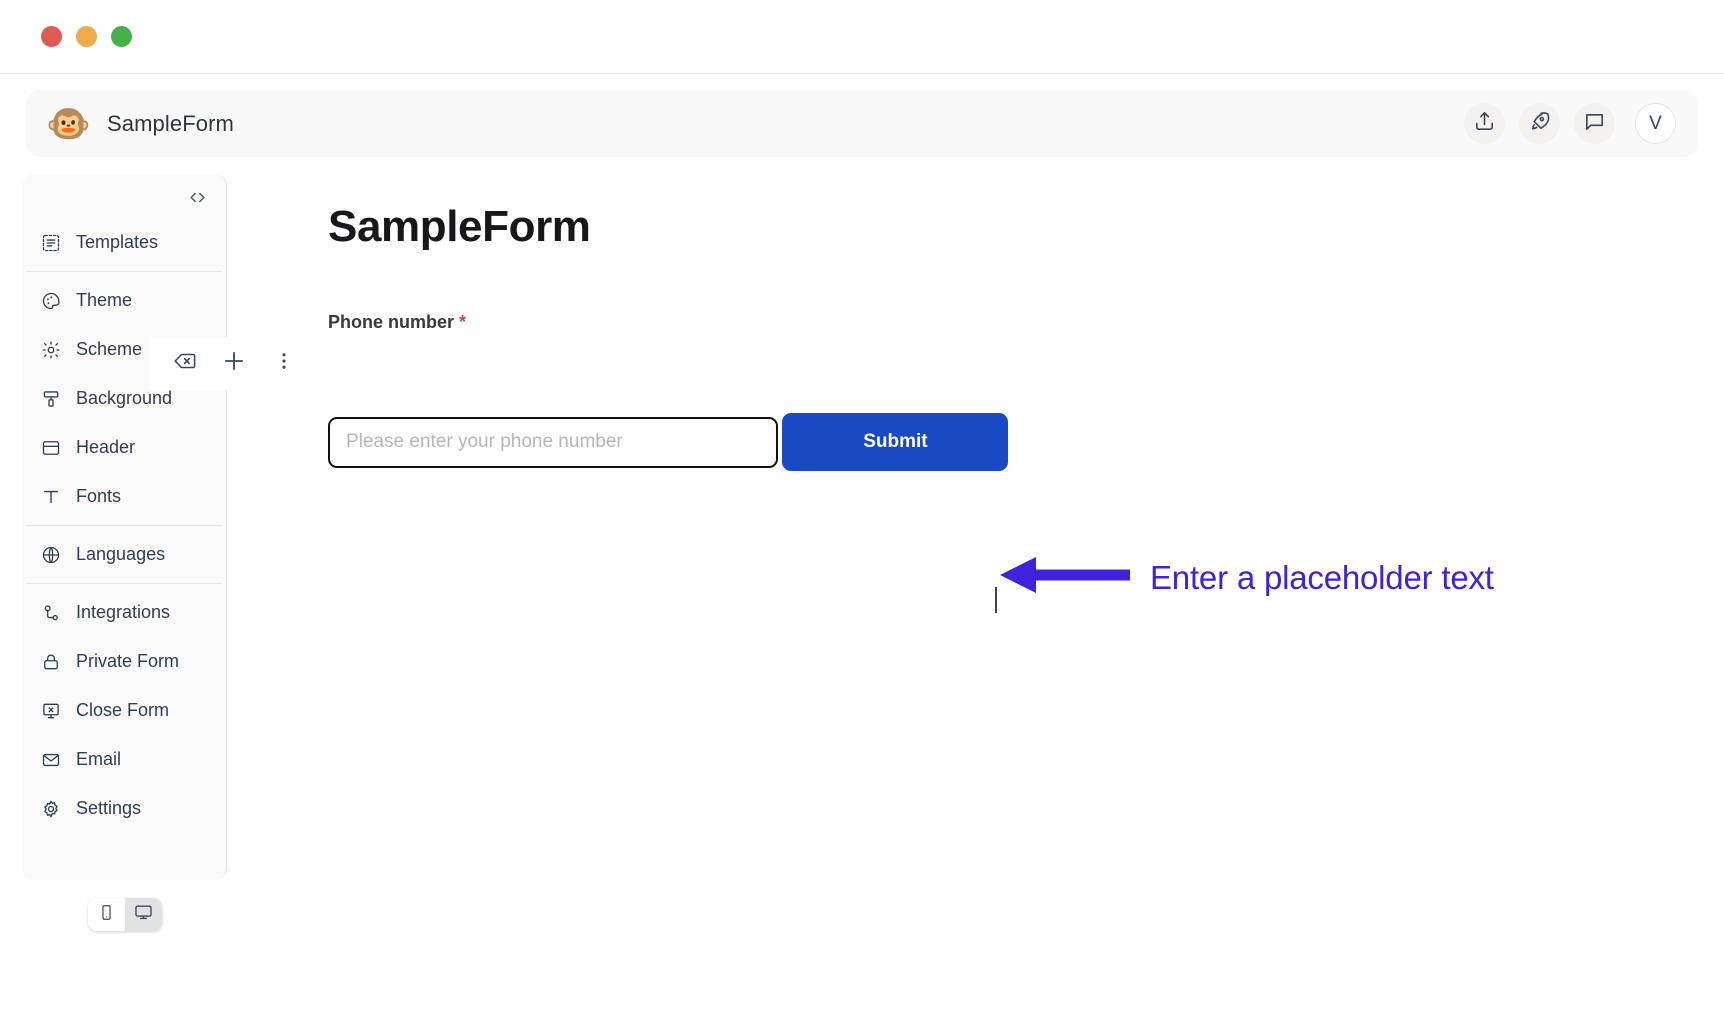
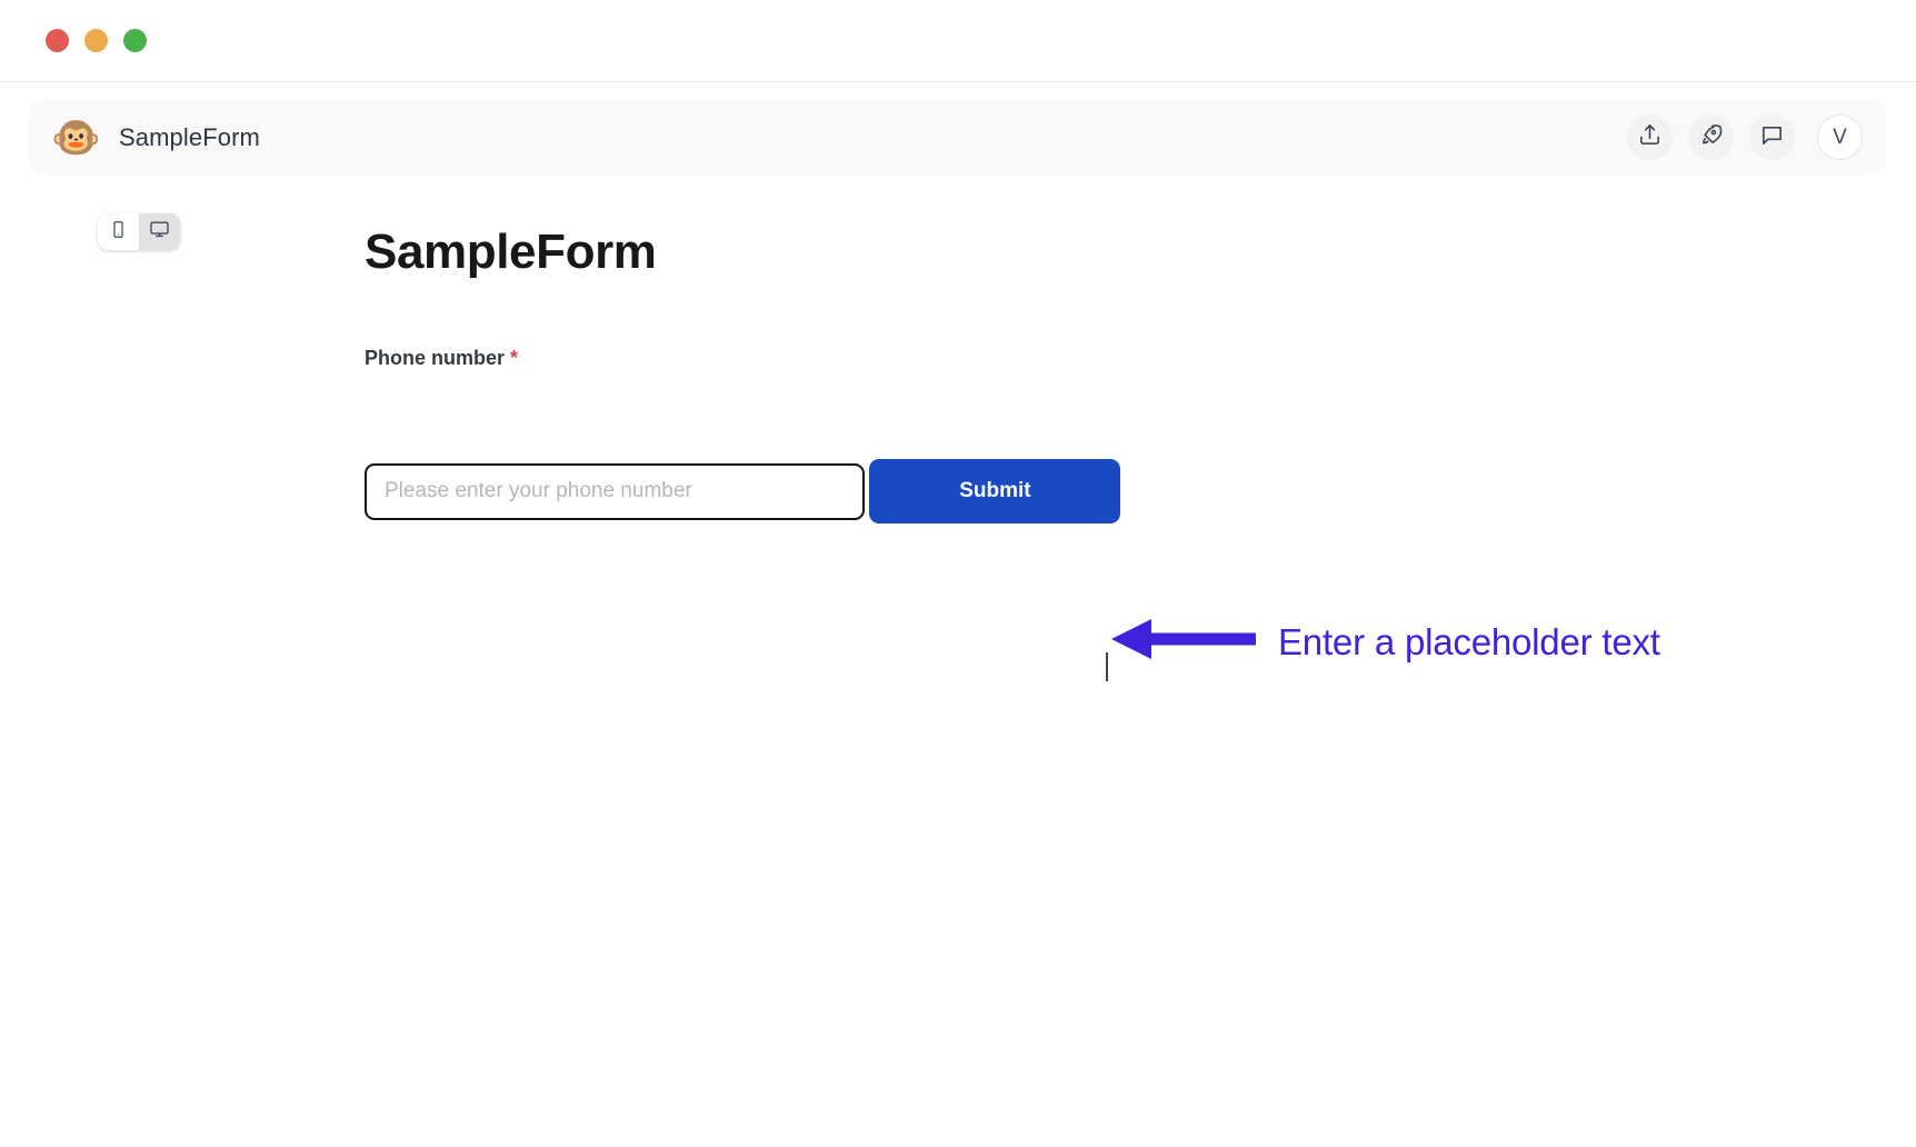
  🐵
  SampleForm
  V
- Templates
- Theme
- Scheme
- Background
- Header
- Fonts
- Languages
- Integrations
- Private Form
- Close Form
- Email
- Settings
  SampleForm
  Phone number *
  Please enter your phone number Submit
  Enter a placeholder text
